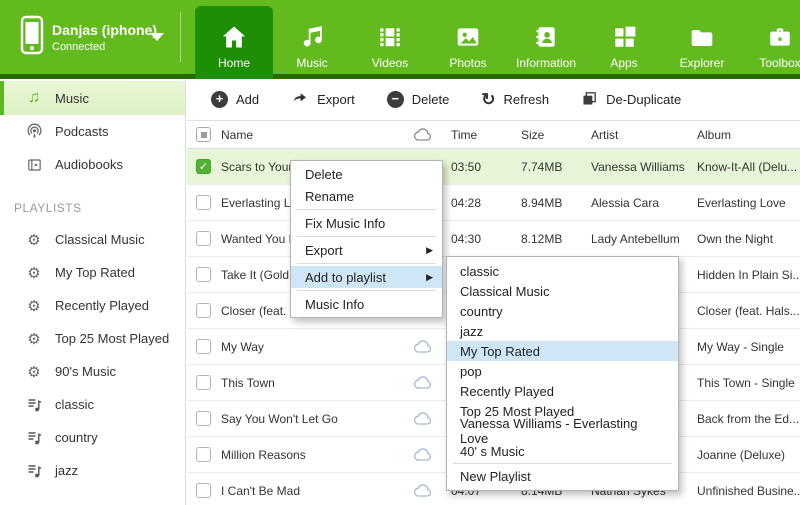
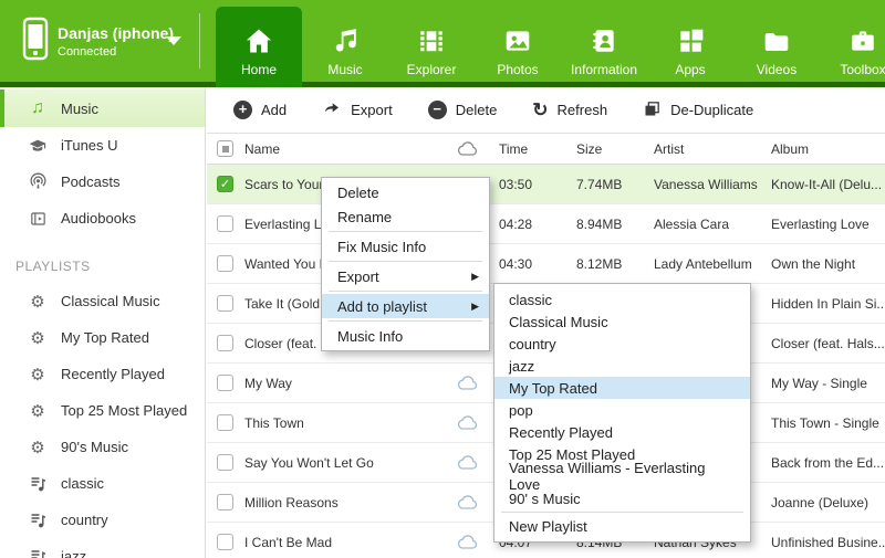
  Danjas (iphone)
  Connected
  Home
  Music
- Videos
+ Explorer
  Photos
  Information
  Apps
- Explorer
+ Videos
  Toolbox
  ♫
  Music
+ iTunes U
  Podcasts
  Audiobooks
  PLAYLISTS
  ⚙
  Classical Music
  ⚙
  My Top Rated
  ⚙
  Recently Played
  ⚙
  Top 25 Most Played
  ⚙
  90's Music
  classic
  country
  jazz
  +
  Add
  Export
  −
  Delete
  ↻
  Refresh
  De-Duplicate
  Name
  Time
  Size
  Artist
  Album
  ✓
  03:50
  7.74MB
  Vanessa Williams
  Know-It-All (Delu...
  Everlasting L
  04:28
  8.94MB
  Alessia Cara
  Everlasting Love
  04:30
  8.12MB
  Lady Antebellum
  Own the Night
  Take It (Gold
  Hidden In Plain Si..
  Closer (feat. Hals...
  My Way
  My Way - Single
  This Town
  This Town - Single
  Say You Won't Let Go
  Back from the Ed...
  Million Reasons
  Joanne (Deluxe)
  I Can't Be Mad
  Unfinished Busine..
  Delete
  Rename
  Fix Music Info
  Export
  ▶
  Add to playlist
  ▶
  Music Info
  classic
  Classical Music
  country
  jazz
  My Top Rated
  pop
  Recently Played
  Top 25 Most Played
  Vanessa Williams - Everlasting Love
- 40' s Music
+ 90' s Music
  New Playlist
